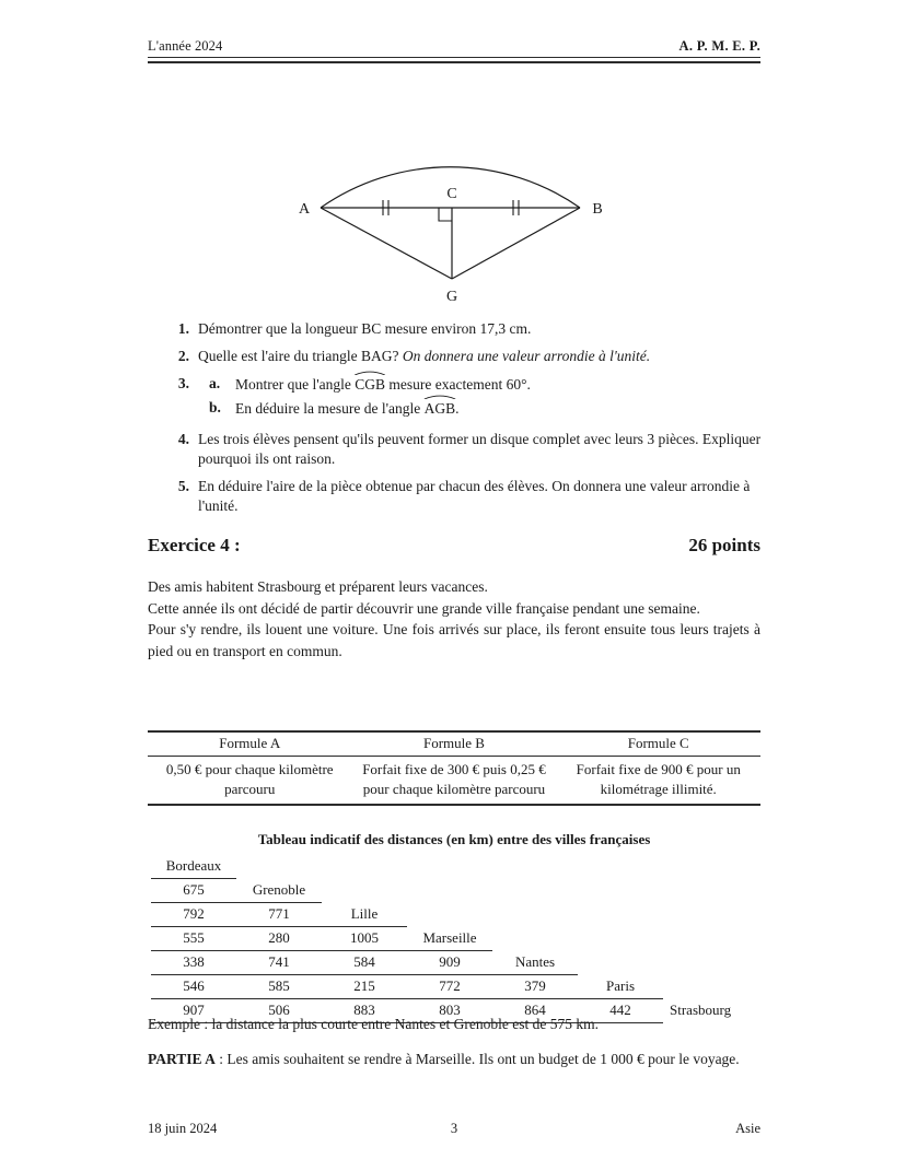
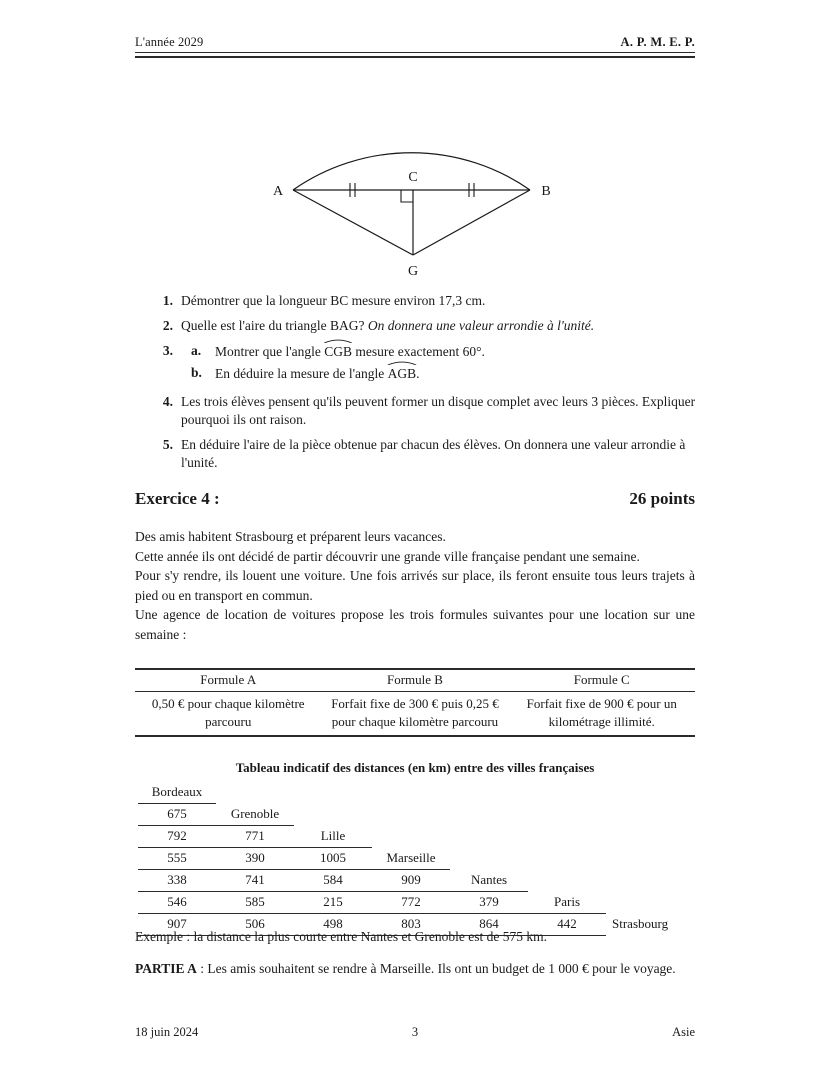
- L'année 2024
+ L'année 2029
  A. P. M. E. P.
  A
  B
  C
  G
  1.
  Démontrer que la longueur BC mesure environ 17,3 cm.
  2.
  Quelle est l'aire du triangle BAG? On donnera une valeur arrondie à l'unité.
  3.
  a.
  Montrer que l'angle CGB mesure exactement 60°.
  b.
  En déduire la mesure de l'angle AGB.
  4.
  Les trois élèves pensent qu'ils peuvent former un disque complet avec leurs 3 pièces. Expliquer pourquoi ils ont raison.
  5.
  En déduire l'aire de la pièce obtenue par chacun des élèves. On donnera une valeur arrondie à l'unité.
  Exercice 4 :
  26 points
  Des amis habitent Strasbourg et préparent leurs vacances.
  Cette année ils ont décidé de partir découvrir une grande ville française pendant une semaine.
  Pour s'y rendre, ils louent une voiture. Une fois arrivés sur place, ils feront ensuite tous leurs trajets à pied ou en transport en commun.
+ Une agence de location de voitures propose les trois formules suivantes pour une location sur une semaine :
  Formule A	Formule B	Formule C
  0,50 € pour chaque kilomètre parcouru	Forfait fixe de 300 € puis 0,25 € pour chaque kilomètre parcouru	Forfait fixe de 900 € pour un kilométrage illimité.
  Tableau indicatif des distances (en km) entre des villes françaises
  Bordeaux
  675	Grenoble
  792	771	Lille
- 555	280	1005	Marseille
+ 555	390	1005	Marseille
  338	741	584	909	Nantes
  546	585	215	772	379	Paris
- 907	506	883	803	864	442	Strasbourg
+ 907	506	498	803	864	442	Strasbourg
  Exemple : la distance la plus courte entre Nantes et Grenoble est de 575 km.
  PARTIE A : Les amis souhaitent se rendre à Marseille. Ils ont un budget de 1 000 € pour le voyage.
  18 juin 2024
  3
  Asie
